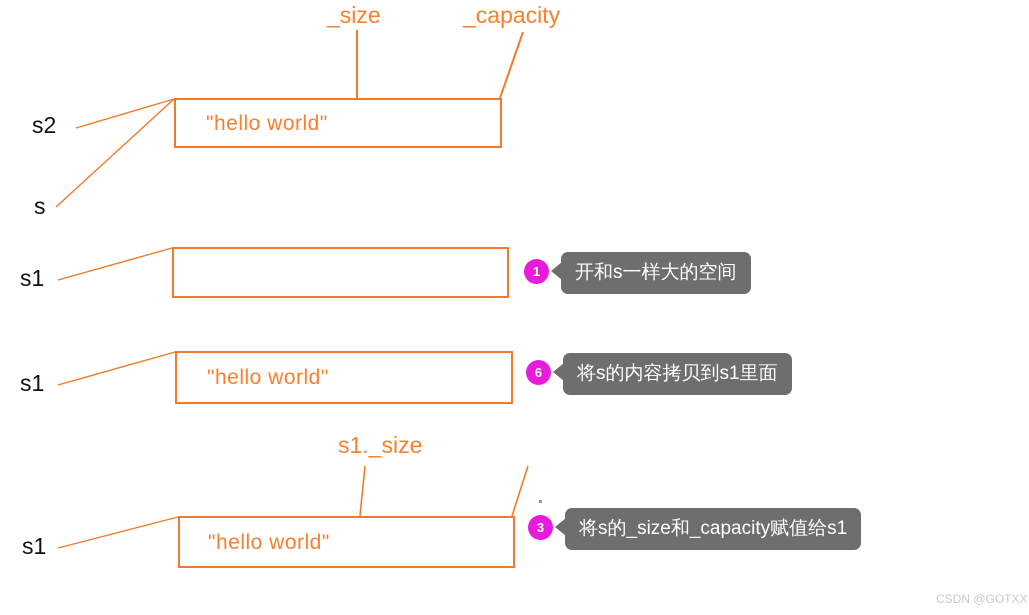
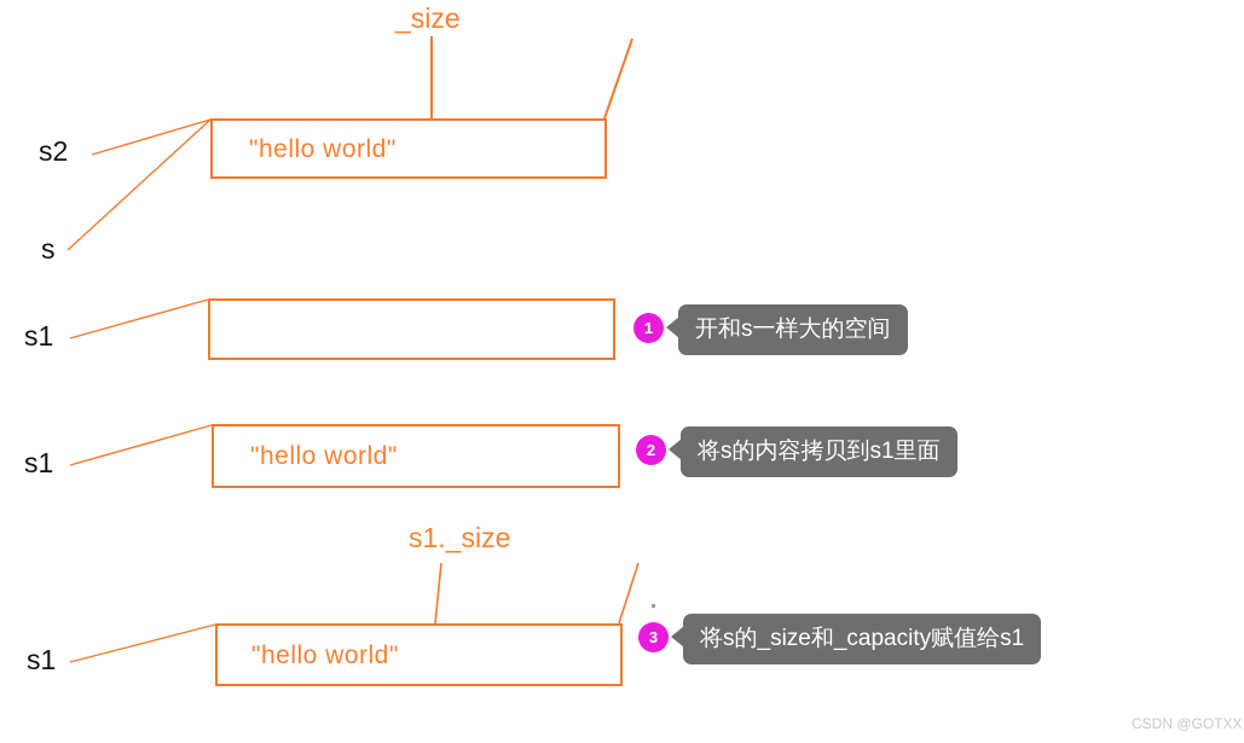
  _size
- _capacity
  s2
  s
  "hello world"
  s1
  1
  开和s一样大的空间
  s1
  "hello world"
- 6
+ 2
  将s的内容拷贝到s1里面
  s1._size
  s1
  "hello world"
  3
  将s的_size和_capacity赋值给s1
  CSDN @GOTXX
